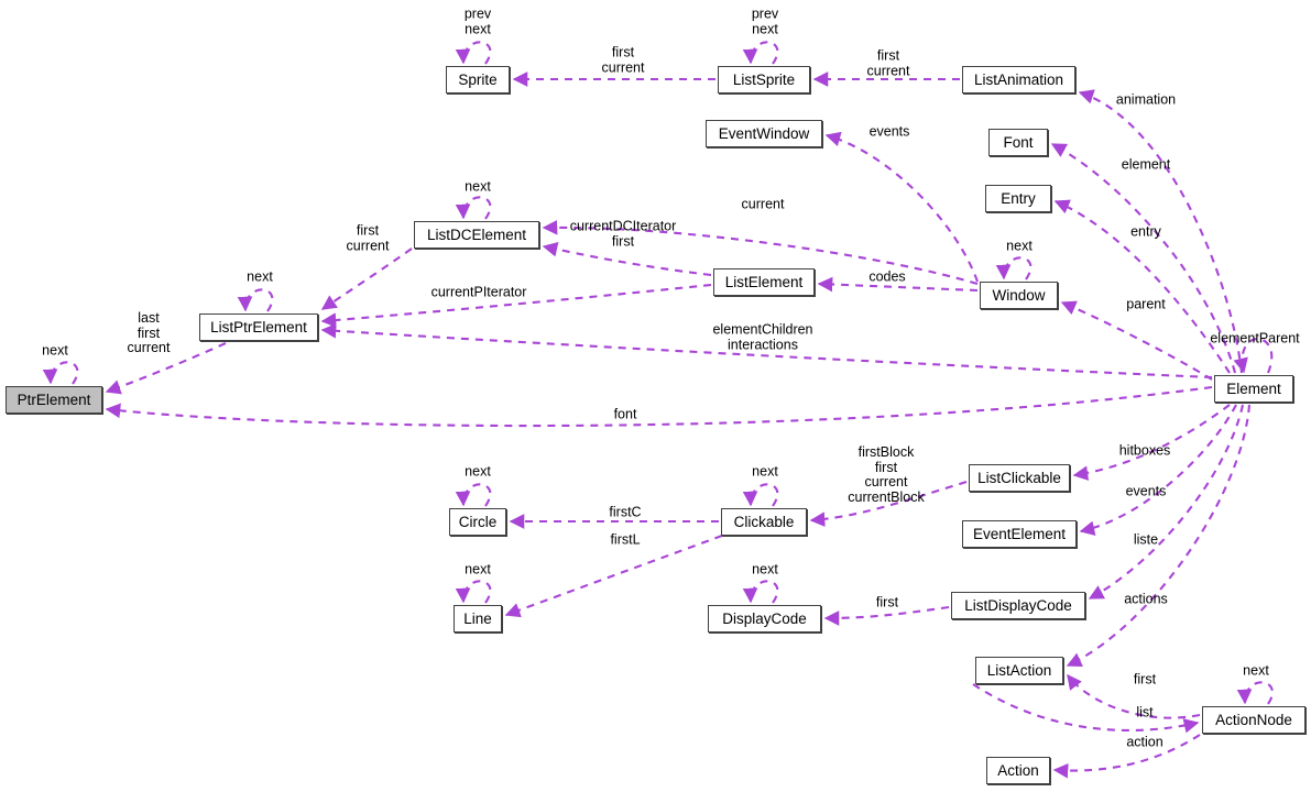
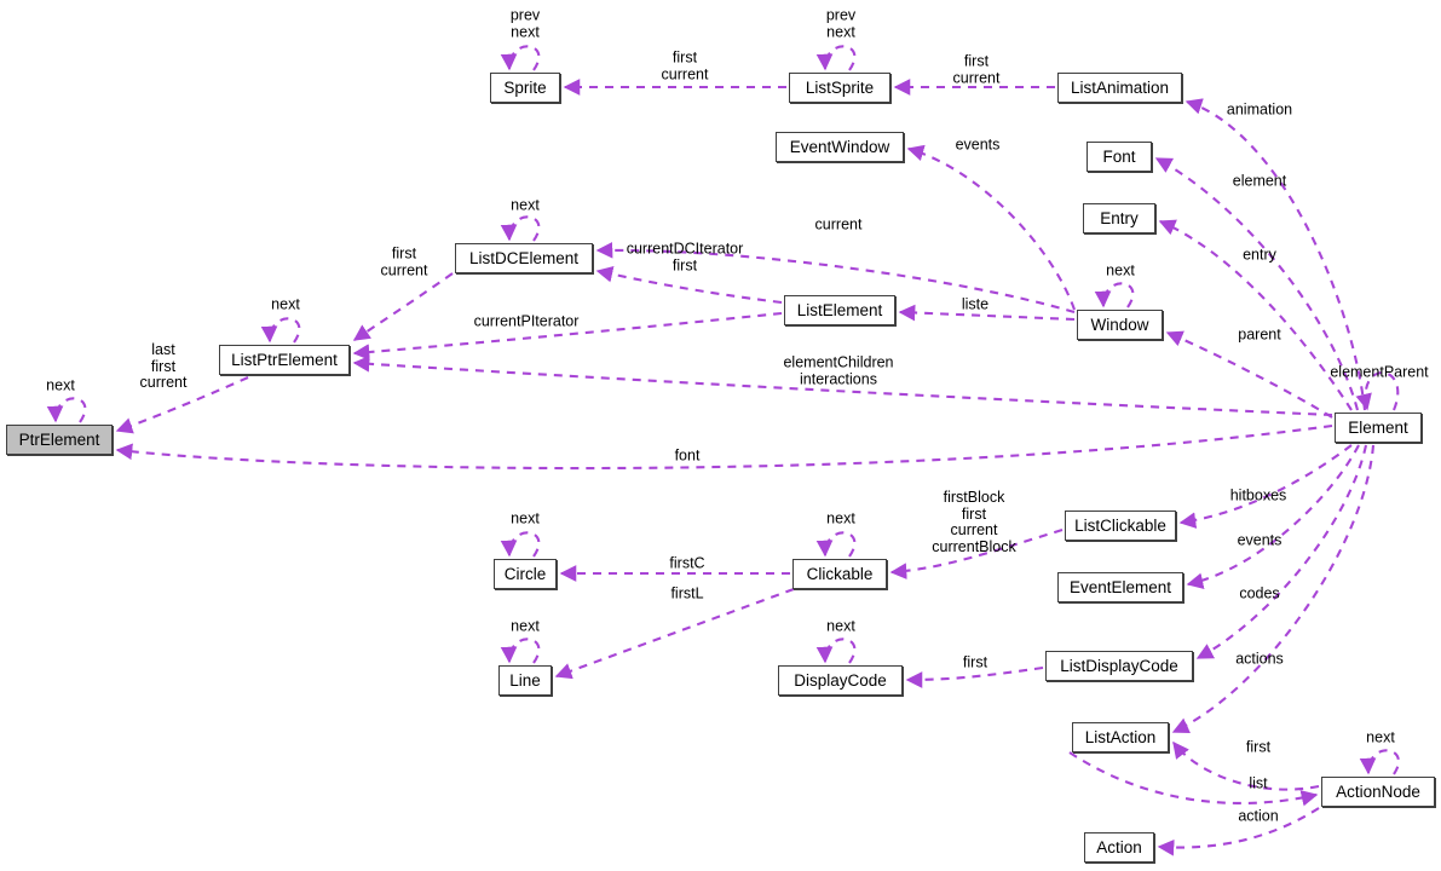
  Sprite
  ListSprite
  ListAnimation
  EventWindow
  Font
  Entry
  ListDCElement
  ListElement
  Window
  ListPtrElement
  PtrElement
  Element
  ListClickable
  Circle
  Clickable
  EventElement
  Line
  DisplayCode
  ListDisplayCode
  ListAction
  ActionNode
  Action
  prev
  next
  prev
  next
  first
  current
  first
  current
  animation
  element
  entry
  events
  next
  current
  currentDCIterator
  first
  next
  currentPIterator
  first
  current
- codes
+ liste
  parent
  next
  next
  last
  first
  current
  elementChildren
  interactions
  font
  elementParent
  hitboxes
  events
- liste
+ codes
  actions
  next
  next
  firstC
  firstL
  firstBlock
  first
  current
  currentBlock
  next
  next
  first
  first
  list
  next
  action
